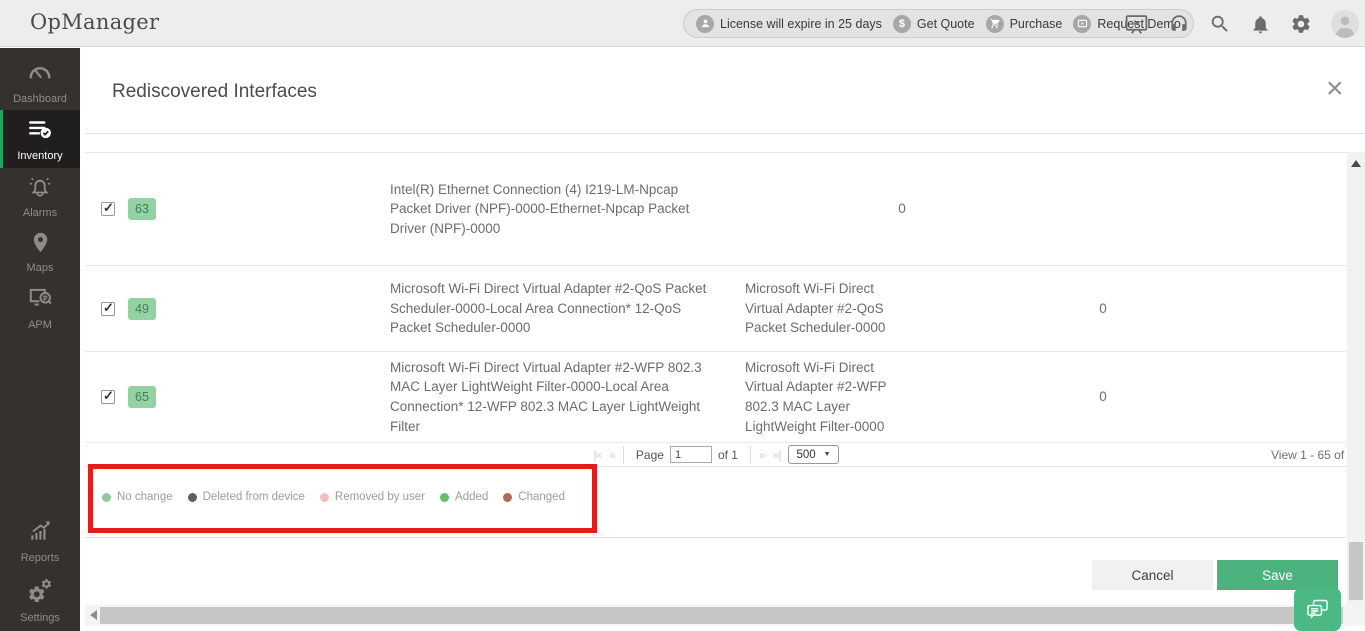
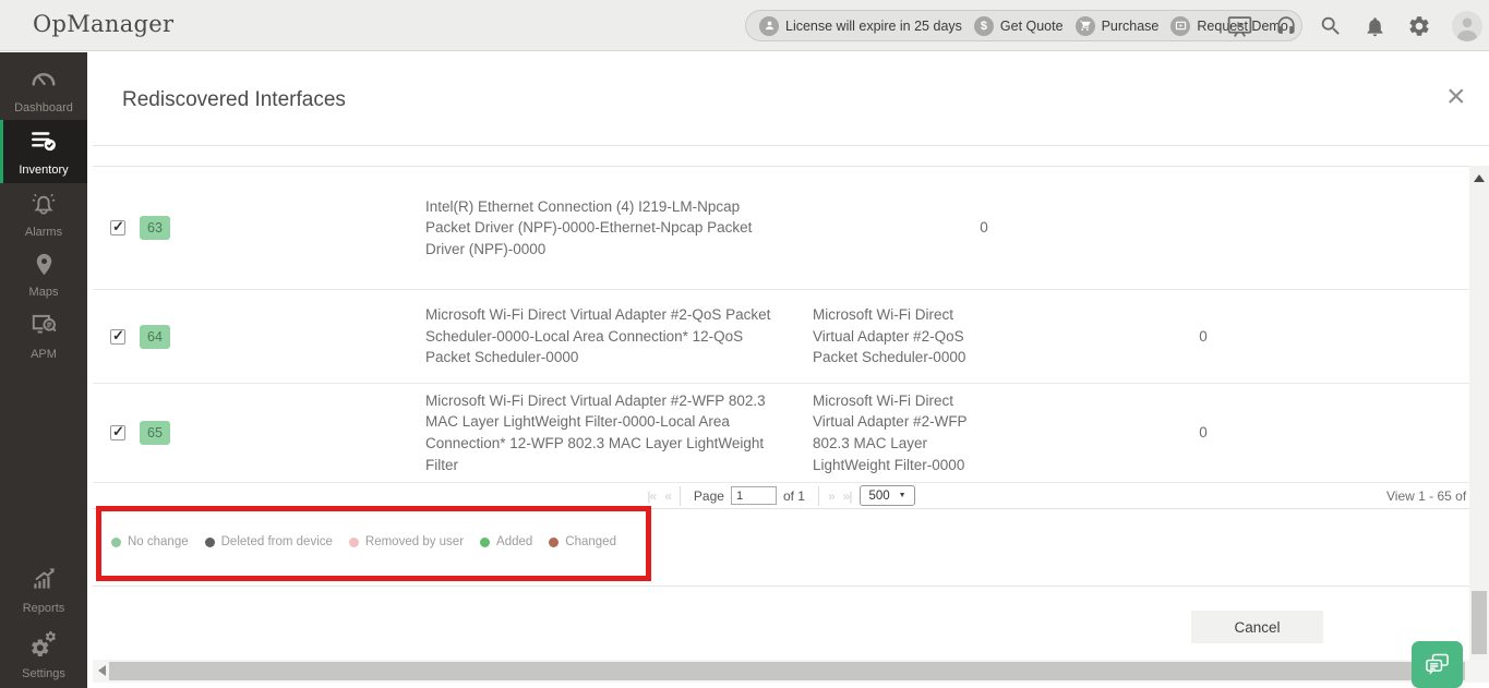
  OpManager
  License will expire in 25 days
  $
  Get Quote
  Purchase
  Requet Demo
  Dashboard
  Inventory
  Alarms
  Maps
  APM
  Reports
  Settings
  Rediscovered Interfaces
  ×
  63
  Intel(R) Ethernet Connection (4) I219-LM-Npcap Packet Driver (NPF)-0000-Ethernet-Npcap Packet Driver (NPF)-0000
  0
- 49
+ 64
  Microsoft Wi-Fi Direct Virtual Adapter #2-QoS Packet Scheduler-0000-Local Area Connection* 12-QoS Packet Scheduler-0000
  Microsoft Wi-Fi Direct Virtual Adapter #2-QoS Packet Scheduler-0000
  0
  65
  Microsoft Wi-Fi Direct Virtual Adapter #2-WFP 802.3 MAC Layer LightWeight Filter-0000-Local Area Connection* 12-WFP 802.3 MAC Layer LightWeight Filter
  Microsoft Wi-Fi Direct Virtual Adapter #2-WFP 802.3 MAC Layer LightWeight Filter-0000
  0
  |«
  «
  Page
  1
  of 1
  »
  »|
  500
  View 1 - 65 of
  No change
  Deleted from device
  Removed by user
  Added
  Changed
  Cancel
- Save
